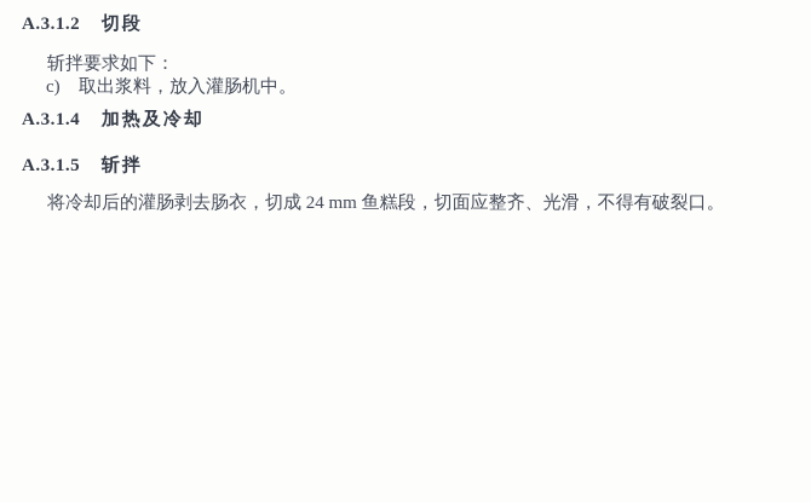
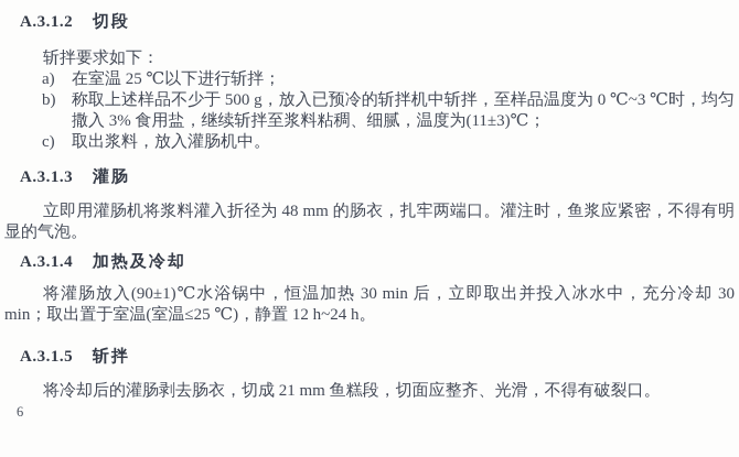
  A.3.1.2 切段
  斩拌要求如下：
+ a)
+ 在室温 25 ℃以下进行斩拌；
+ b)
+ 称取上述样品不少于 500 g，放入已预冷的斩拌机中斩拌，至样品温度为 0 ℃~3 ℃时，均匀撒入 3% 食用盐，继续斩拌至浆料粘稠、细腻，温度为(11±3)℃；
  c)
  取出浆料，放入灌肠机中。
+ A.3.1.3 灌肠
+ 立即用灌肠机将浆料灌入折径为 48 mm 的肠衣，扎牢两端口。灌注时，鱼浆应紧密，不得有明显的气泡。
  A.3.1.4 加热及冷却
+ 将灌肠放入(90±1)℃水浴锅中，恒温加热 30 min 后，立即取出并投入冰水中，充分冷却 30 min；取出置于室温(室温≤25 ℃)，静置 12 h~24 h。
  A.3.1.5 斩拌
- 将冷却后的灌肠剥去肠衣，切成 24 mm 鱼糕段，切面应整齐、光滑，不得有破裂口。
+ 将冷却后的灌肠剥去肠衣，切成 21 mm 鱼糕段，切面应整齐、光滑，不得有破裂口。
+ 6
